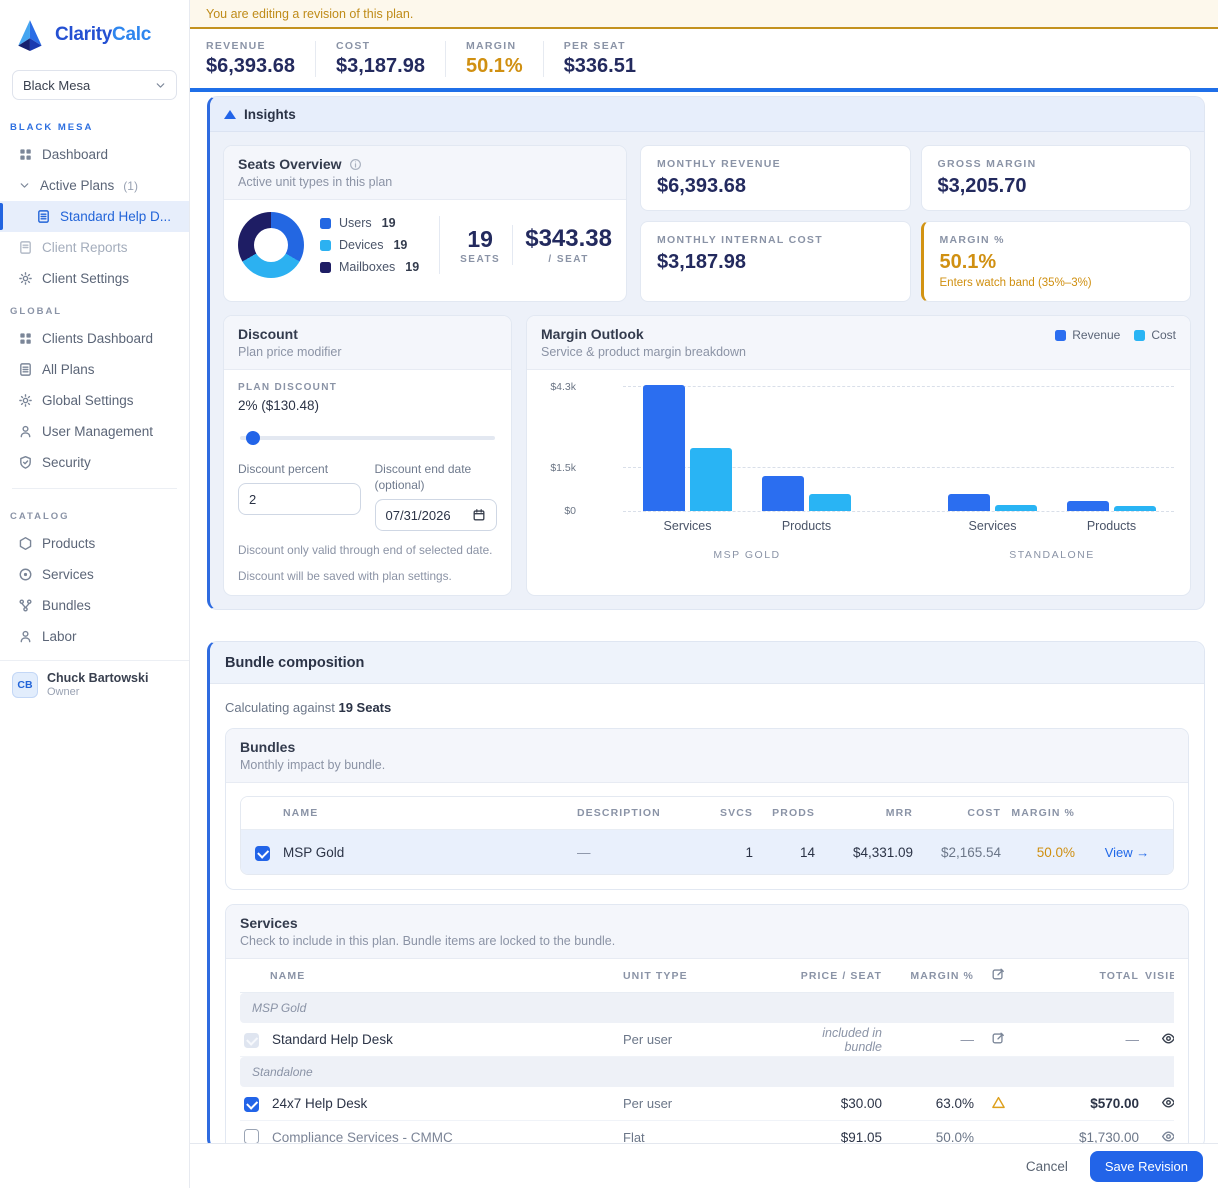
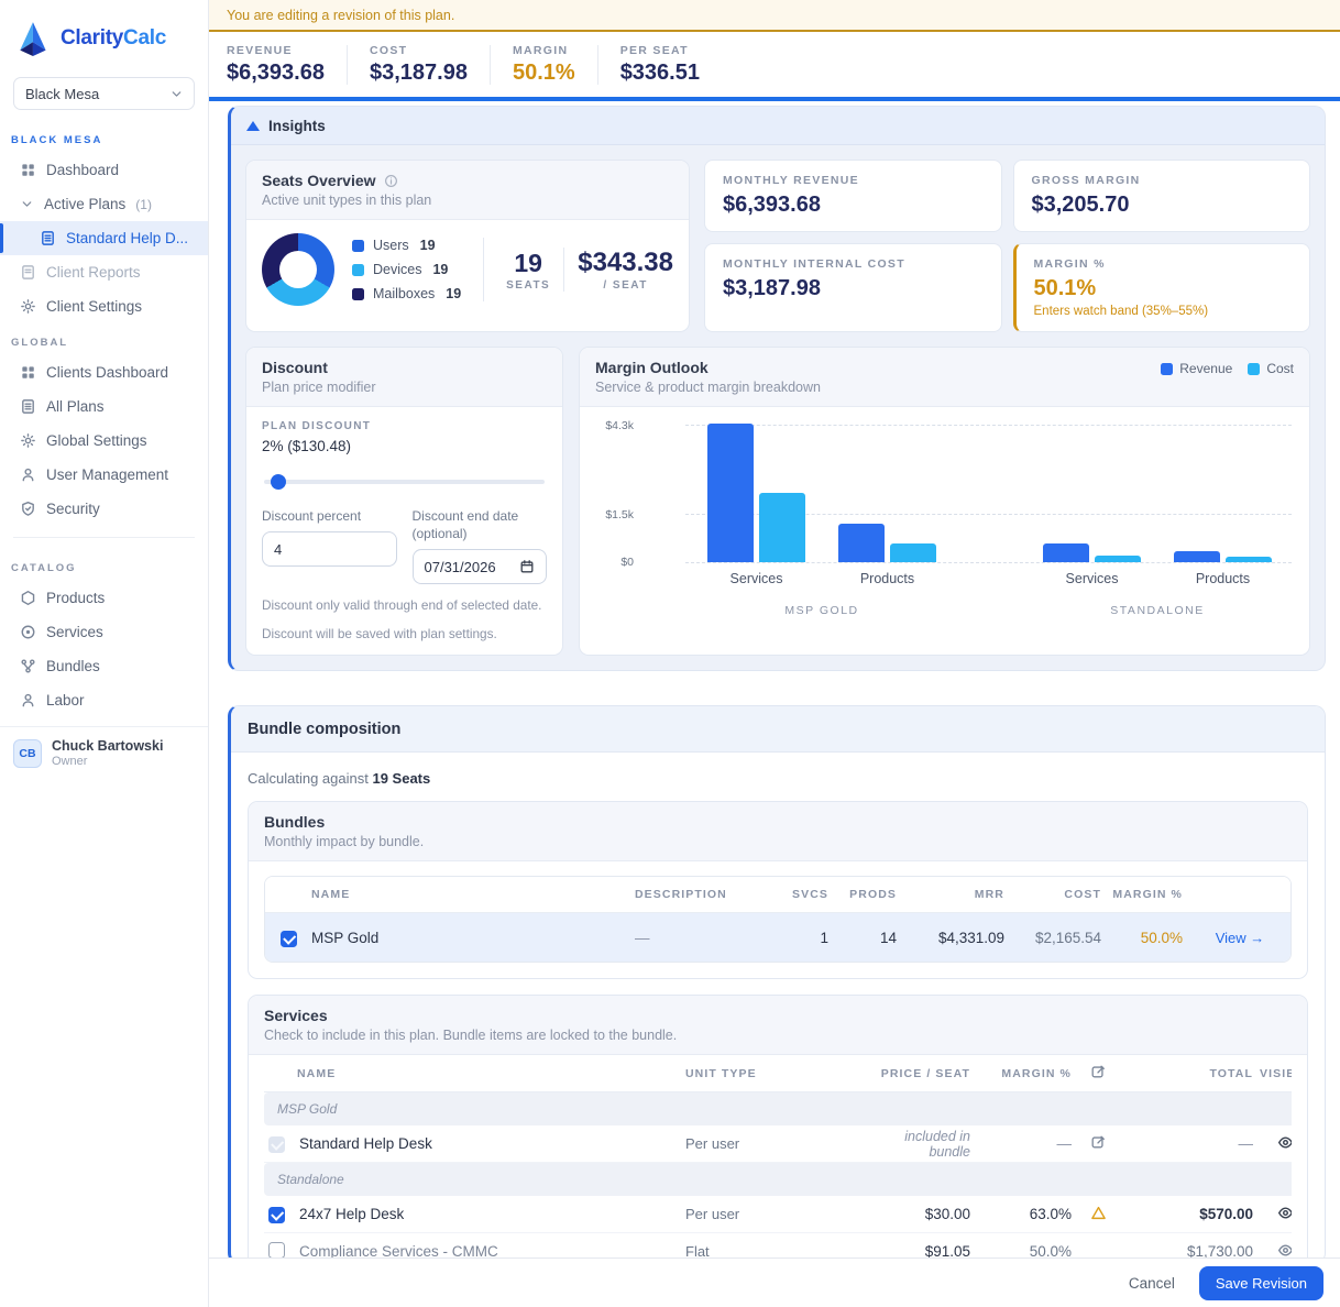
  ClarityCalc
  Black Mesa
  BLACK MESA
  Dashboard
  Active Plans
  (1)
  Standard Help D...
  Client Reports
  Client Settings
  GLOBAL
  Clients Dashboard
  All Plans
  Global Settings
  User Management
  Security
  CATALOG
  Products
  Services
  Bundles
  Labor
  CB
  Chuck Bartowski
  Owner
  You are editing a revision of this plan.
  REVENUE
  $6,393.68
  COST
  $3,187.98
  MARGIN
  50.1%
  PER SEAT
  $336.51
  Insights
  Seats Overview
  Active unit types in this plan
  Users
  19
  Devices
  19
  Mailboxes
  19
  19
  SEATS
  $343.38
  / SEAT
  MONTHLY REVENUE
  $6,393.68
  GROSS MARGIN
  $3,205.70
  MONTHLY INTERNAL COST
  $3,187.98
  MARGIN %
  50.1%
- Enters watch band (35%–3%)
+ Enters watch band (35%–55%)
  Discount
  Plan price modifier
  PLAN DISCOUNT
  2% ($130.48)
  Discount percent
- 2
+ 4
  Discount end date (optional)
  07/31/2026
  Discount only valid through end of selected date.
  Discount will be saved with plan settings.
  Margin Outlook
  Service & product margin breakdown
  Revenue
  Cost
  $4.3k
  $1.5k
  $0
  Services
  Products
  Services
  Products
  MSP GOLD
  STANDALONE
  Bundle composition
  Calculating against 19 Seats
  Bundles
  Monthly impact by bundle.
  NAME
  DESCRIPTION
  SVCS
  PRODS
  MRR
  COST
  MARGIN %
  MSP Gold
  —
  1
  14
  $4,331.09
  $2,165.54
  50.0%
  View →
  Services
  Check to include in this plan. Bundle items are locked to the bundle.
  NAME
  UNIT TYPE
  PRICE / SEAT
  MARGIN %
  TOTAL
  VISIB
  MSP Gold
  Standard Help Desk
  Per user
  included in bundle
  —
  —
  Standalone
  24x7 Help Desk
  Per user
  $30.00
  63.0%
  $570.00
  Compliance Services - CMMC
  Flat
  $91.05
  50.0%
  $1,730.00
  Cancel
  Save Revision
